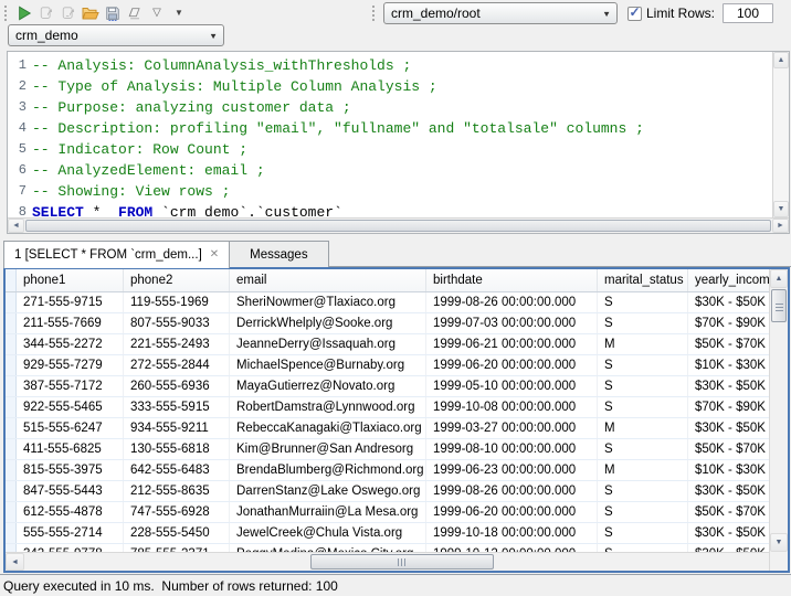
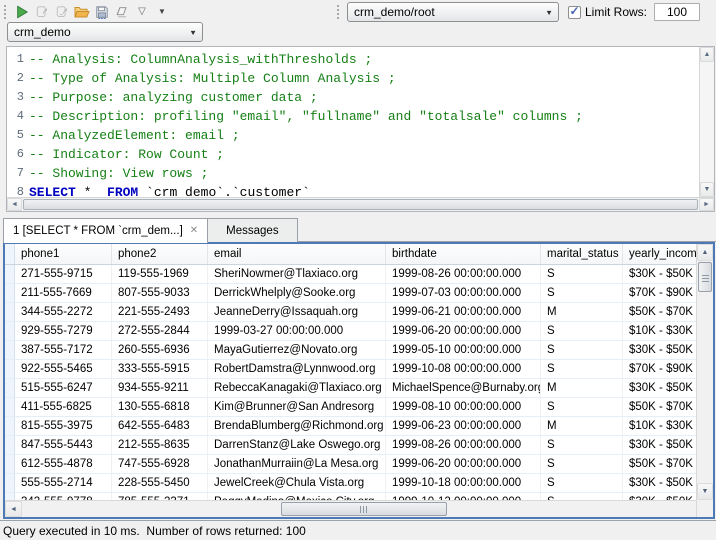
  ▽
  ▼
  crm_demo/root
  ▼
  ✓
  Limit Rows:
  100
  crm_demo
  ▼
  1
  -- Analysis: ColumnAnalysis_withThresholds ;
  2
  -- Type of Analysis: Multiple Column Analysis ;
  3
  -- Purpose: analyzing customer data ;
  4
  -- Description: profiling "email", "fullname" and "totalsale" columns ;
  5
- -- Indicator: Row Count ;
+ -- AnalyzedElement: email ;
  6
- -- AnalyzedElement: email ;
+ -- Indicator: Row Count ;
  7
  -- Showing: View rows ;
  8
  SELECT * FROM `crm_demo`.`customer`
  1 [SELECT * FROM `crm_dem...]
  ✕
  Messages
  phone1
  phone2
  email
  birthdate
  marital_status
  yearly_incom
  271-555-9715
  119-555-1969
  SheriNowmer@Tlaxiaco.org
  1999-08-26 00:00:00.000
  S
  $30K - $50K
  211-555-7669
  807-555-9033
  DerrickWhelply@Sooke.org
  1999-07-03 00:00:00.000
  S
  $70K - $90K
  344-555-2272
  221-555-2493
  JeanneDerry@Issaquah.org
  1999-06-21 00:00:00.000
  M
  $50K - $70K
  929-555-7279
  272-555-2844
- MichaelSpence@Burnaby.org
+ 1999-03-27 00:00:00.000
  1999-06-20 00:00:00.000
  S
  $10K - $30K
  387-555-7172
  260-555-6936
  MayaGutierrez@Novato.org
  1999-05-10 00:00:00.000
  S
  $30K - $50K
  922-555-5465
  333-555-5915
  RobertDamstra@Lynnwood.org
  1999-10-08 00:00:00.000
  S
  $70K - $90K
  515-555-6247
  934-555-9211
  RebeccaKanagaki@Tlaxiaco.org
- 1999-03-27 00:00:00.000
+ MichaelSpence@Burnaby.org
  M
  $30K - $50K
  411-555-6825
  130-555-6818
  Kim@Brunner@San Andresorg
  1999-08-10 00:00:00.000
  S
  $50K - $70K
  815-555-3975
  642-555-6483
  BrendaBlumberg@Richmond.org
  1999-06-23 00:00:00.000
  M
  $10K - $30K
  847-555-5443
  212-555-8635
  DarrenStanz@Lake Oswego.org
  1999-08-26 00:00:00.000
  S
  $30K - $50K
  612-555-4878
  747-555-6928
  JonathanMurraiin@La Mesa.org
  1999-06-20 00:00:00.000
  S
  $50K - $70K
  555-555-2714
  228-555-5450
  JewelCreek@Chula Vista.org
  1999-10-18 00:00:00.000
  S
  $30K - $50K
  Query executed in 10 ms. Number of rows returned: 100
